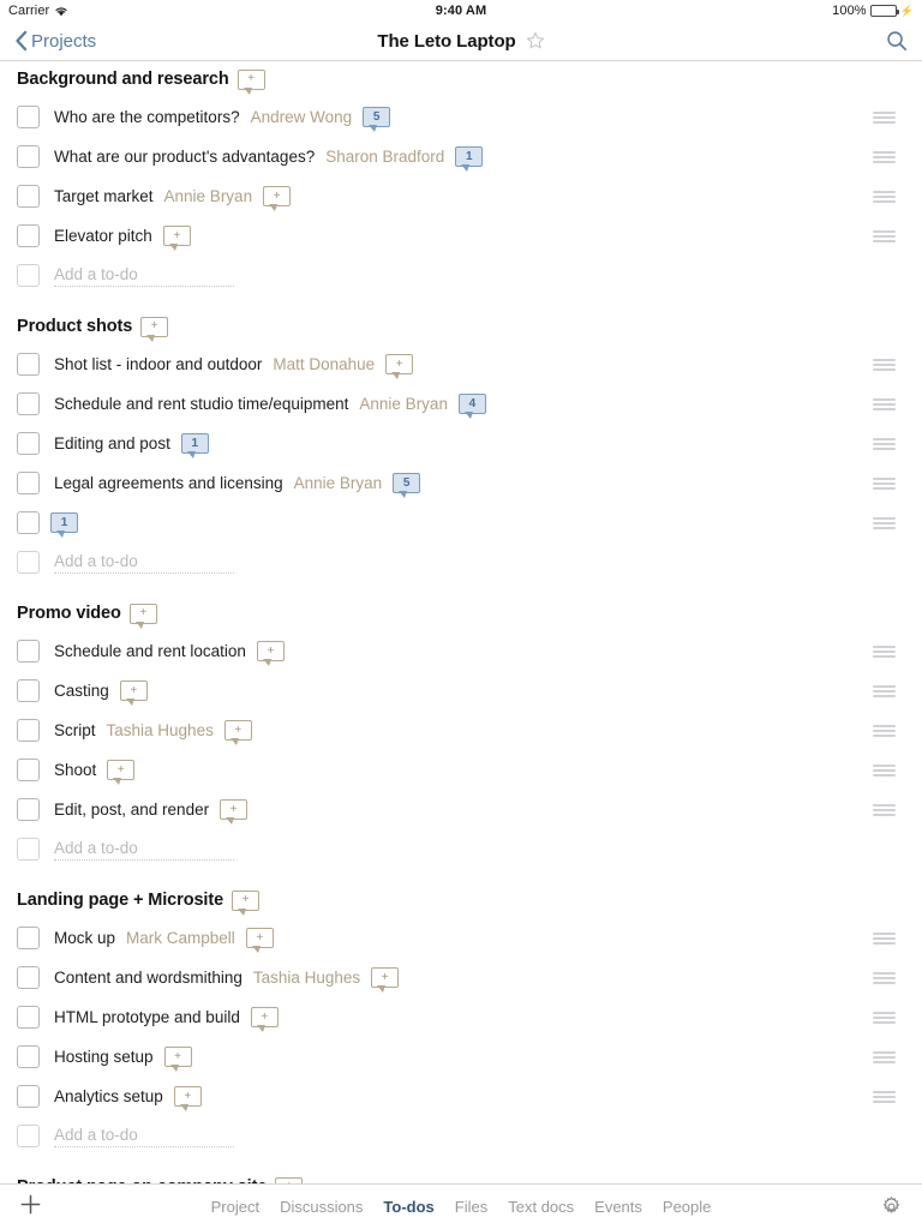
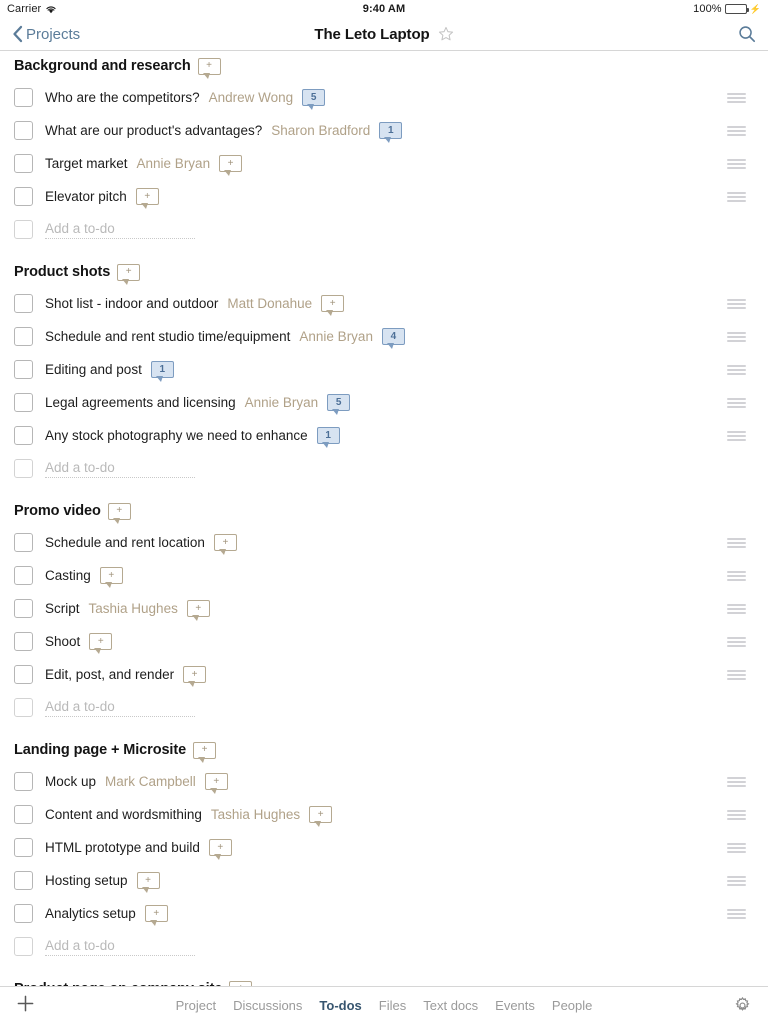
  Carrier
  9:40 AM
  100%
  ⚡
  Projects
  The Leto Laptop
  Background and research
  +
  Who are the competitors?
  Andrew Wong
  5
  What are our product's advantages?
  Sharon Bradford
  1
  Target market
  Annie Bryan
  +
  Elevator pitch
  +
  Add a to-do
  Product shots
  +
  Shot list - indoor and outdoor
  Matt Donahue
  +
  Schedule and rent studio time/equipment
  Annie Bryan
  4
  Editing and post
  1
  Legal agreements and licensing
  Annie Bryan
  5
+ Any stock photography we need to enhance
  1
  Add a to-do
  Promo video
  +
  Schedule and rent location
  +
  Casting
  +
  Script
  Tashia Hughes
  +
  Shoot
  +
  Edit, post, and render
  +
  Add a to-do
  Landing page + Microsite
  +
  Mock up
  Mark Campbell
  +
  Content and wordsmithing
  Tashia Hughes
  +
  HTML prototype and build
  +
  Hosting setup
  +
  Analytics setup
  +
  Add a to-do
  Project
  Discussions
  To-dos
  Files
  Text docs
  Events
  People
